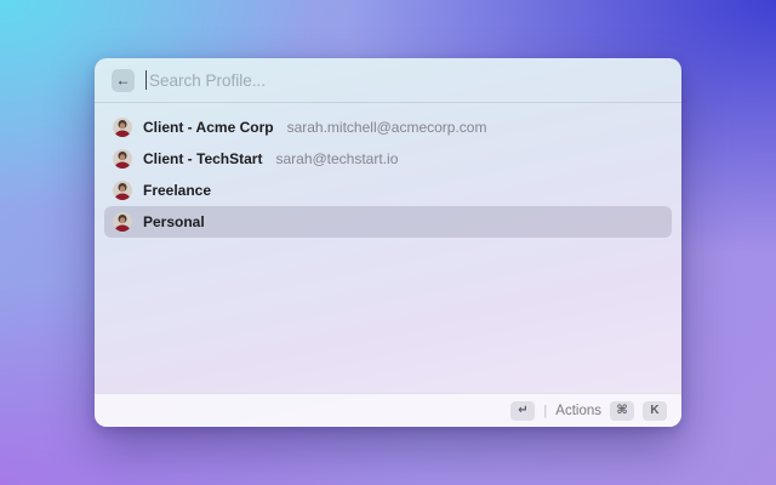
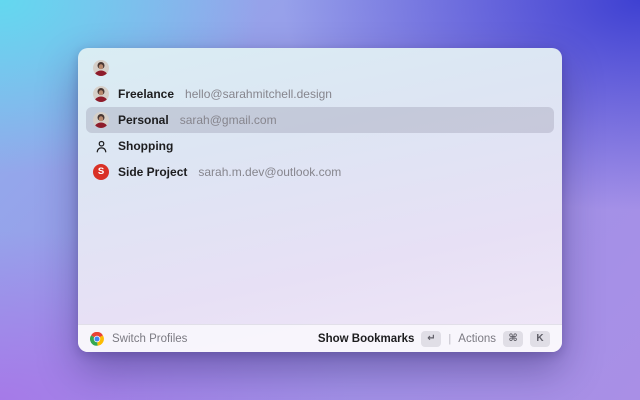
- ←
- Search Profile...
- Client - Acme Corp
- sarah.mitchell@acmecorp.com
- Client - TechStart
- sarah@techstart.io
  Freelance
+ hello@sarahmitchell.design
  Personal
+ sarah@gmail.com
+ Shopping
+ S
+ Side Project
+ sarah.m.dev@outlook.com
+ Switch Profiles
+ Show Bookmarks
  ↵
  |
  Actions
  ⌘
  K
